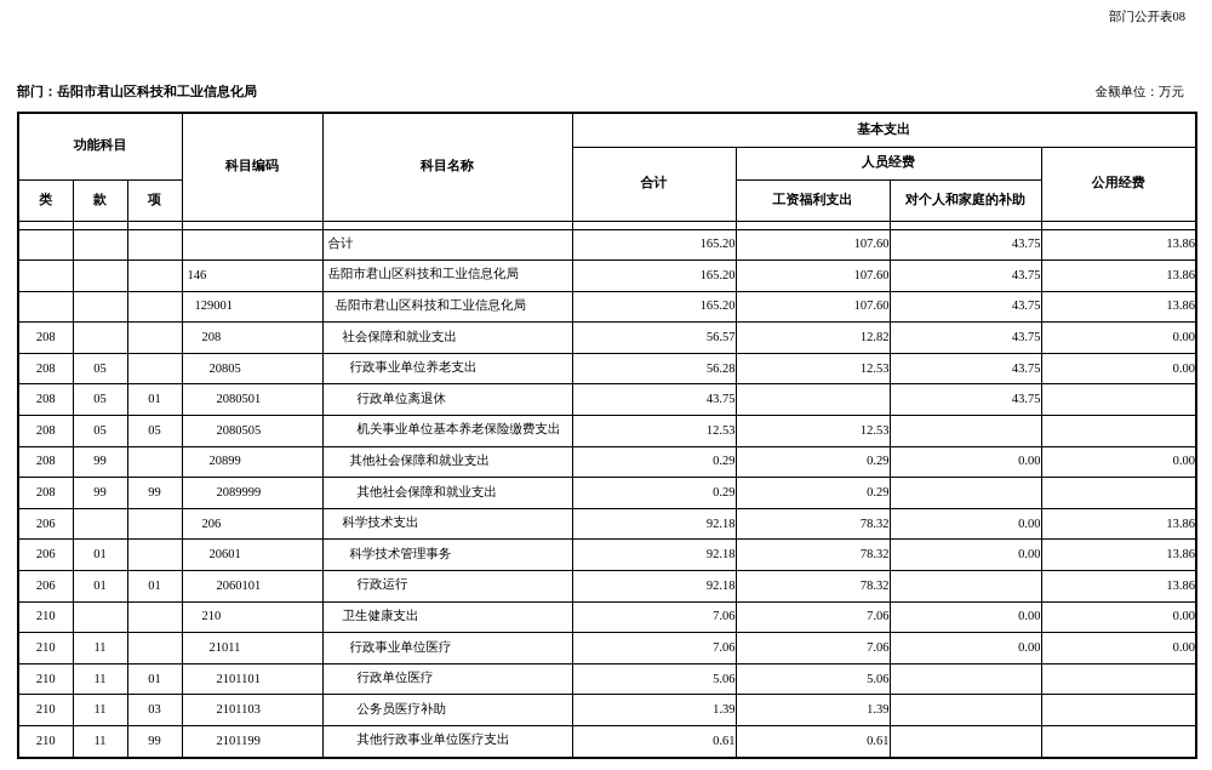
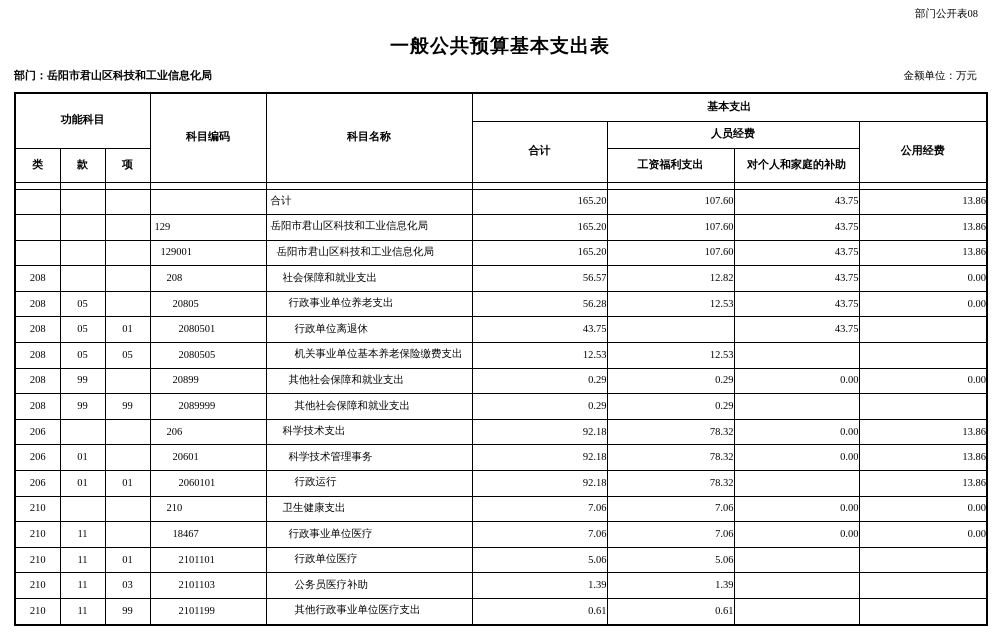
  部门公开表08
+ 一般公共预算基本支出表
  部门：岳阳市君山区科技和工业信息化局
  金额单位：万元
  功能科目	科目编码	科目名称	基本支出
  合计	人员经费	公用经费
  类	款	项	工资福利支出	对个人和家庭的补助
  				合计	165.20	107.60	43.75	13.86
- 			146	岳阳市君山区科技和工业信息化局	165.20	107.60	43.75	13.86
+ 			129	岳阳市君山区科技和工业信息化局	165.20	107.60	43.75	13.86
  			129001	岳阳市君山区科技和工业信息化局	165.20	107.60	43.75	13.86
  208			208	社会保障和就业支出	56.57	12.82	43.75	0.00
  208	05		20805	行政事业单位养老支出	56.28	12.53	43.75	0.00
  208	05	01	2080501	行政单位离退休	43.75		43.75
  208	05	05	2080505	机关事业单位基本养老保险缴费支出	12.53	12.53
  208	99		20899	其他社会保障和就业支出	0.29	0.29	0.00	0.00
  208	99	99	2089999	其他社会保障和就业支出	0.29	0.29
  206			206	科学技术支出	92.18	78.32	0.00	13.86
  206	01		20601	科学技术管理事务	92.18	78.32	0.00	13.86
  206	01	01	2060101	行政运行	92.18	78.32		13.86
  210			210	卫生健康支出	7.06	7.06	0.00	0.00
- 210	11		21011	行政事业单位医疗	7.06	7.06	0.00	0.00
+ 210	11		18467	行政事业单位医疗	7.06	7.06	0.00	0.00
  210	11	01	2101101	行政单位医疗	5.06	5.06
  210	11	03	2101103	公务员医疗补助	1.39	1.39
  210	11	99	2101199	其他行政事业单位医疗支出	0.61	0.61
